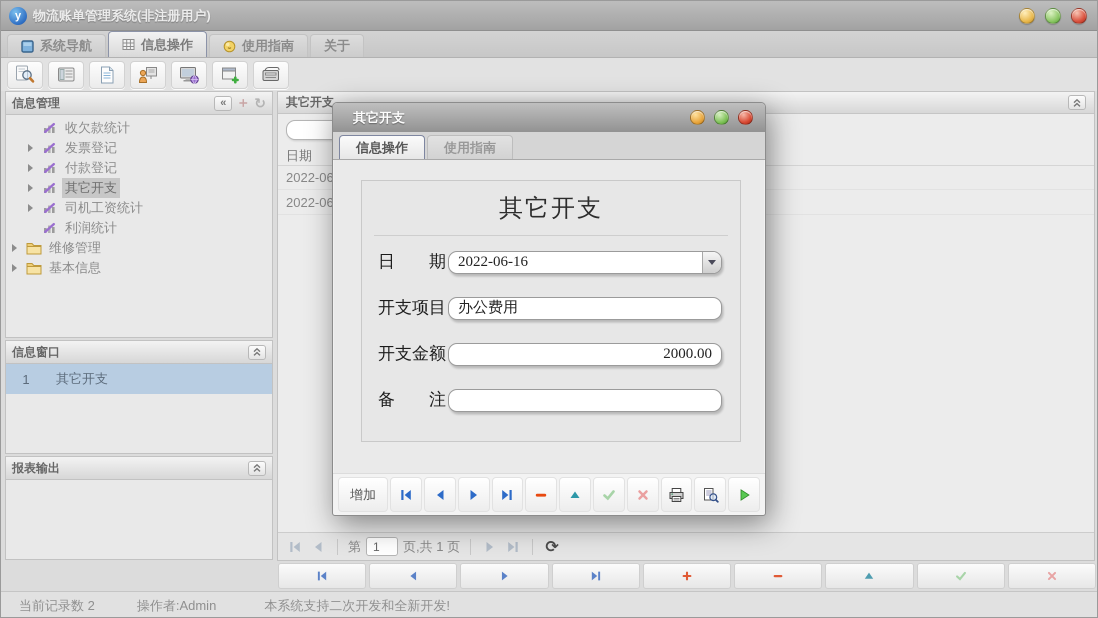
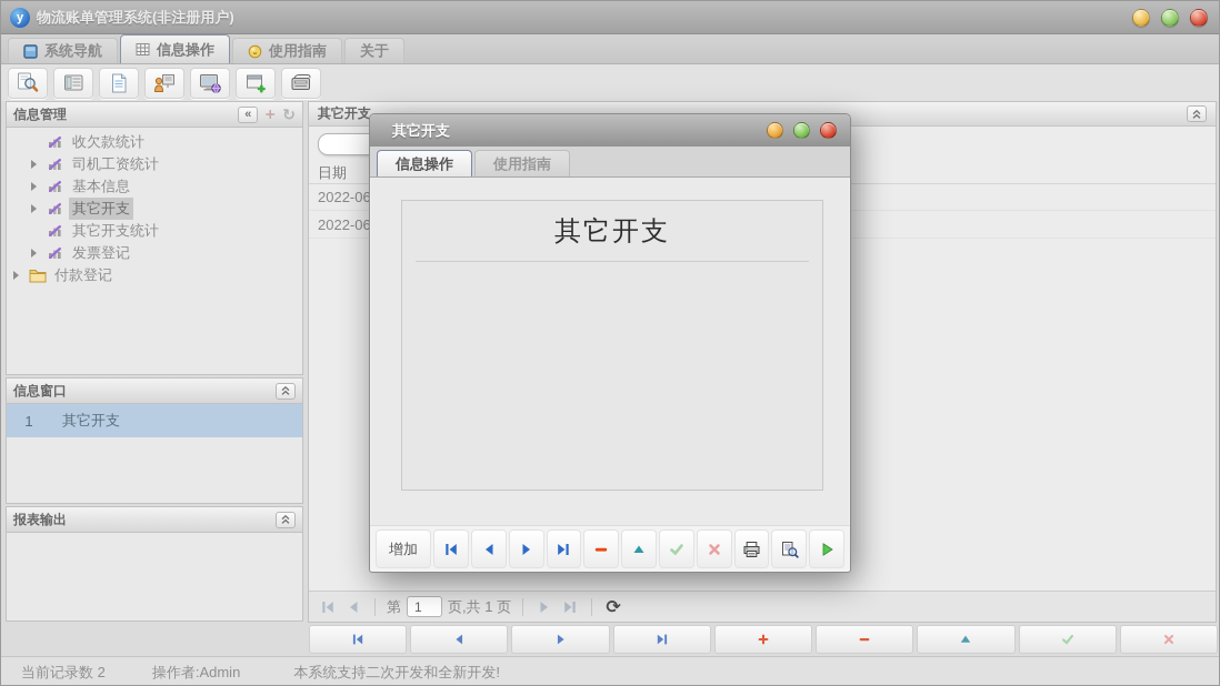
  y
  物流账单管理系统(非注册用户)
  系统导航
  信息操作
  使用指南
  关于
  信息管理
  «
  ＋
  ↻
  收欠款统计
- 发票登记
+ 司机工资统计
- 付款登记
+ 基本信息
  其它开支
+ 其它开支统计
- 司机工资统计
+ 发票登记
- 利润统计
- 维修管理
- 基本信息
+ 付款登记
  信息窗口
  1
  其它开支
  报表输出
  其它开支
  日期
  2022-06
  2022-06
  第
  1
  页,共 1 页
  ⟳
  当前记录数 2
  操作者:Admin
  本系统支持二次开发和全新开发!
  其它开支
  信息操作
  使用指南
  其它开支
- 日 期
- 2022-06-16
- 开支项目
- 办公费用
- 开支金额
- 2000.00
- 备 注
  增加
